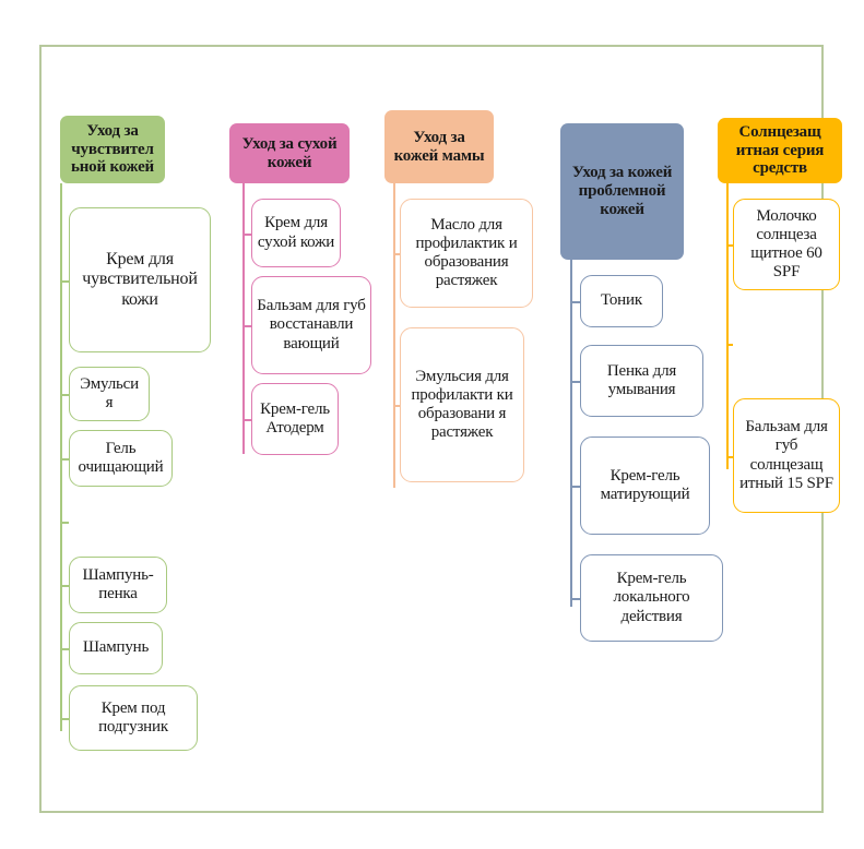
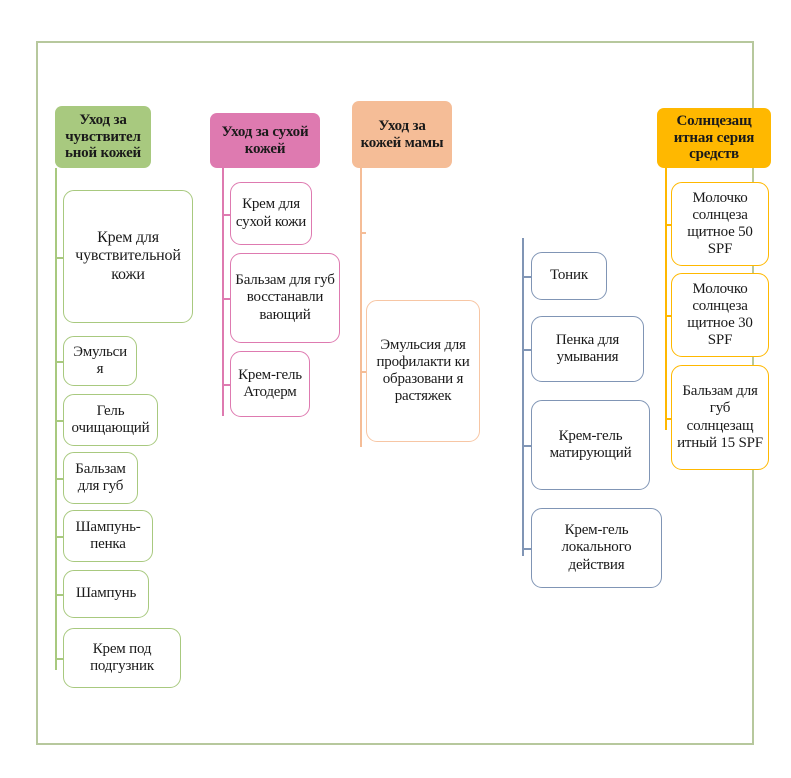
  Уход за чувствител ьной кожей
  Крем для чувствительной кожи
  Эмульси я
  Гель очищающий
+ Бальзам для губ
  Шампунь-пенка
  Шампунь
  Крем под подгузник
  Уход за сухой кожей
  Крем для сухой кожи
  Бальзам для губ восстанавли вающий
  Крем-гель Атодерм
  Уход за кожей мамы
- Масло для профилактик и образования растяжек
  Эмульсия для профилакти ки образовани я растяжек
- Уход за кожей проблемной кожей
  Тоник
  Пенка для умывания
  Крем-гель матирующий
  Крем-гель локального действия
  Солнцезащ итная серия средств
- Молочко солнцеза щитное 60 SPF
+ Молочко солнцеза щитное 50 SPF
+ Молочко солнцеза щитное 30 SPF
  Бальзам для губ солнцезащ итный 15 SPF
